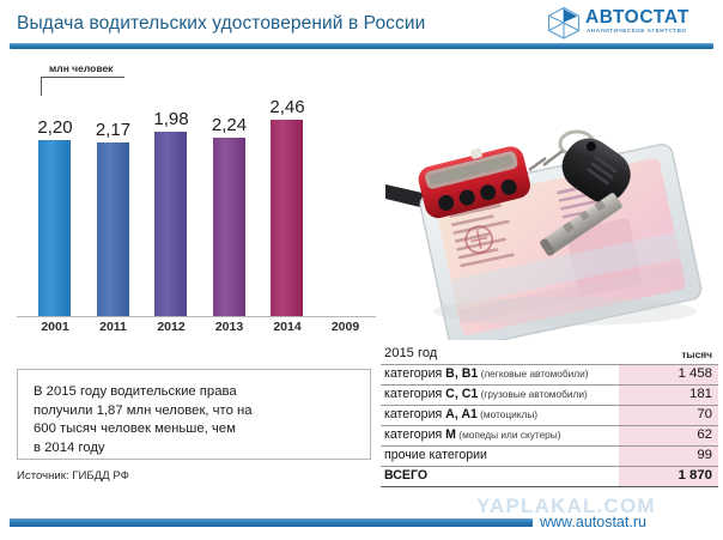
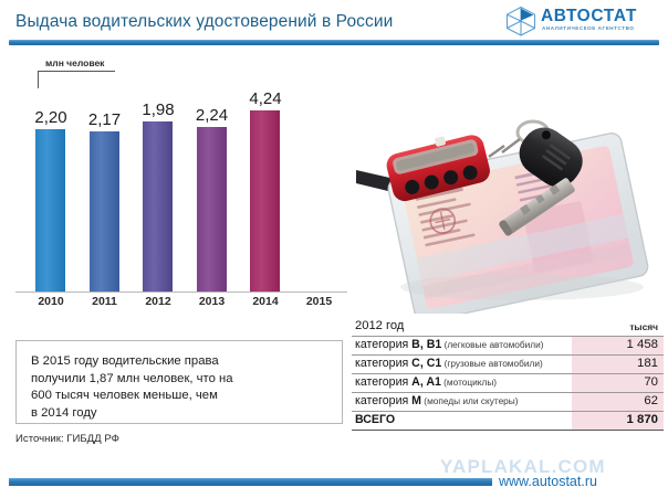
  Выдача водительских удостоверений в России
  АВТОСТАТ
  млн человек
  2,20
  2,17
  1,98
  2,24
- 2,46
+ 4,24
- 2001
+ 2010
  2011
  2012
  2013
  2014
- 2009
+ 2015
  В 2015 году водительские права
  получили 1,87 млн человек, что на
  600 тысяч человек меньше, чем
  в 2014 году
  Источник: ГИБДД РФ
- 2015 год
+ 2012 год
  тысяч
  категория B, B1 (легковые автомобили)
  1 458
  категория C, C1 (грузовые автомобили)
  181
  категория A, A1 (мотоциклы)
  70
  категория M (мопеды или скутеры)
  62
- прочие категории
- 99
  ВСЕГО
  1 870
  YAPLAKAL.COM
  www.autostat.ru
